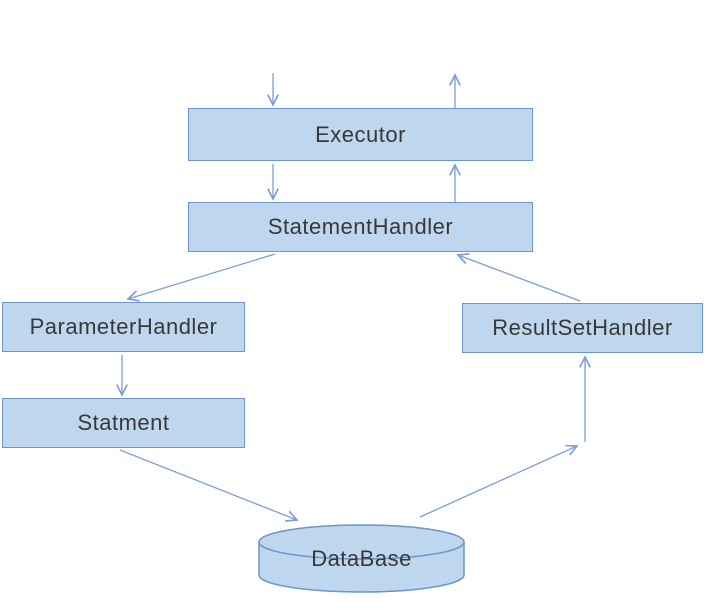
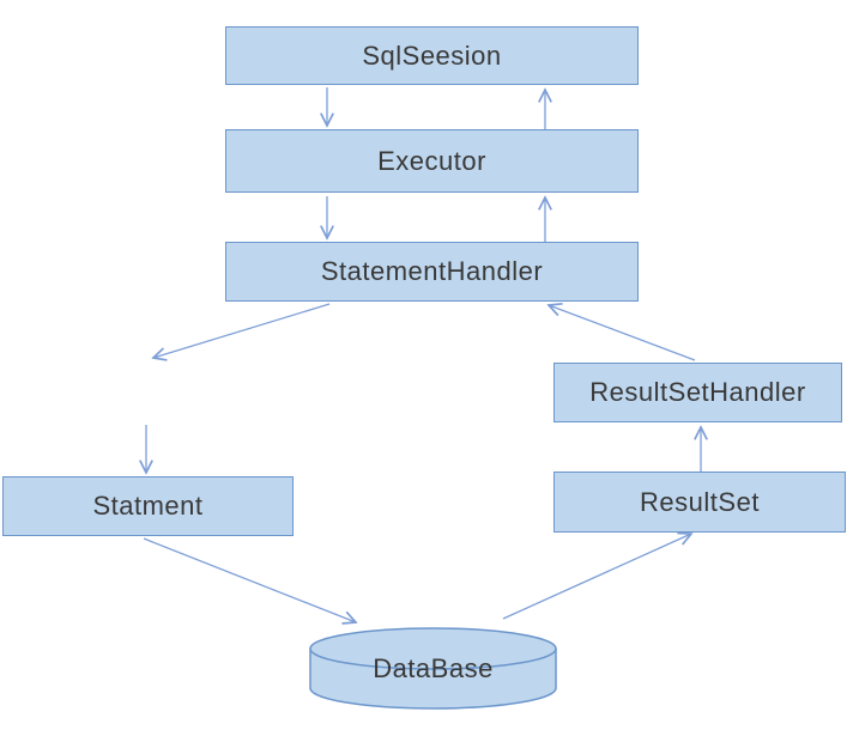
+ SqlSeesion
  Executor
  StatementHandler
- ParameterHandler
  Statment
  ResultSetHandler
+ ResultSet
  DataBase
